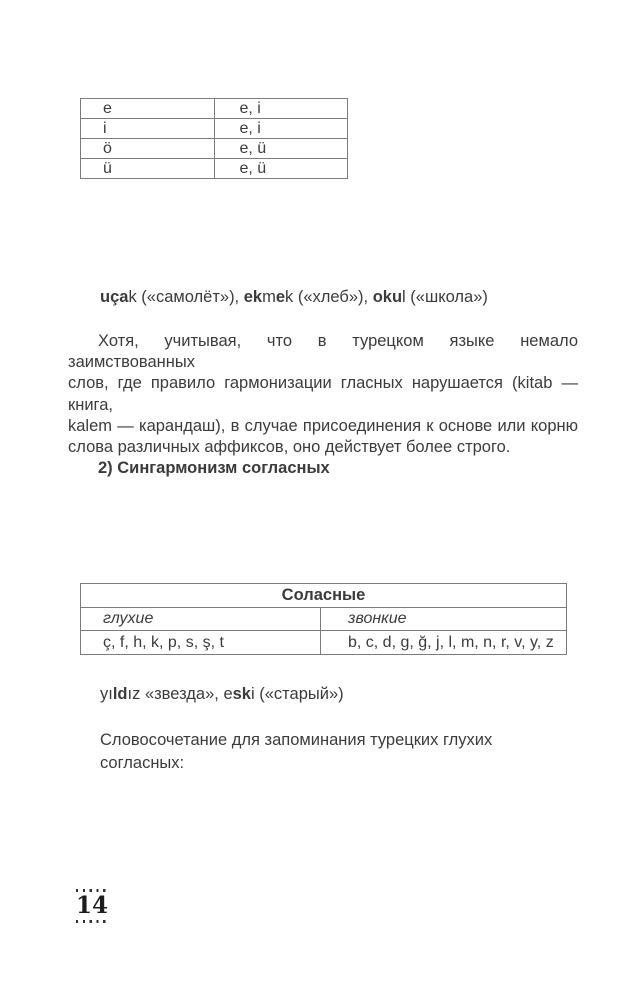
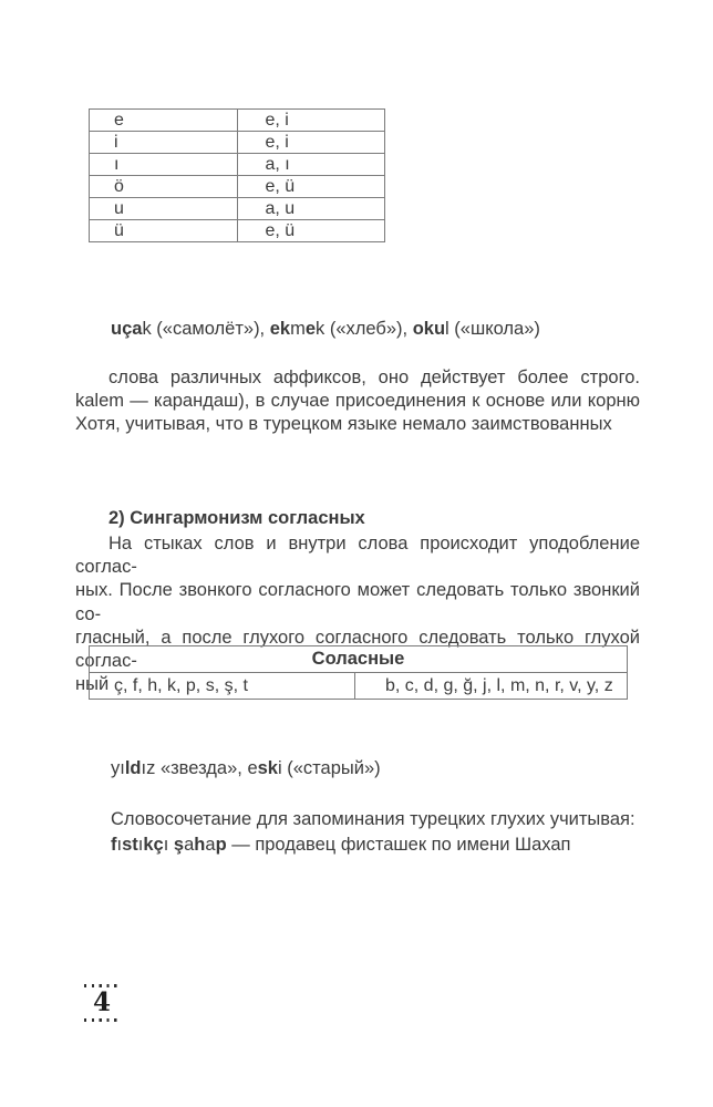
  e	e, i
  i	e, i
+ ı	a, ı
  ö	e, ü
+ u	a, u
  ü	e, ü
  uçak («самолёт»), ekmek («хлеб»), okul («школа»)
- Хотя, учитывая, что в турецком языке немало заимствованных
+ слова различных аффиксов, оно действует более строго.
- слов, где правило гармонизации гласных нарушается (kitab — книга,
  kalem — карандаш), в случае присоединения к основе или корню
- слова различных аффиксов, оно действует более строго.
+ Хотя, учитывая, что в турецком языке немало заимствованных
  2) Сингармонизм согласных
+ На стыках слов и внутри слова происходит уподобление соглас-
+ ных. После звонкого согласного может следовать только звонкий со-
+ гласный, а после глухого согласного следовать только глухой соглас-
+ ный
  Соласные
- глухие	звонкие
  ç, f, h, k, p, s, ş, t	b, c, d, g, ğ, j, l, m, n, r, v, y, z
  yıldız «звезда», eski («старый»)
- Словосочетание для запоминания турецких глухих согласных:
+ Словосочетание для запоминания турецких глухих учитывая:
+ fıstıkçı şahap — продавец фисташек по имени Шахап
- 14
+ 4
